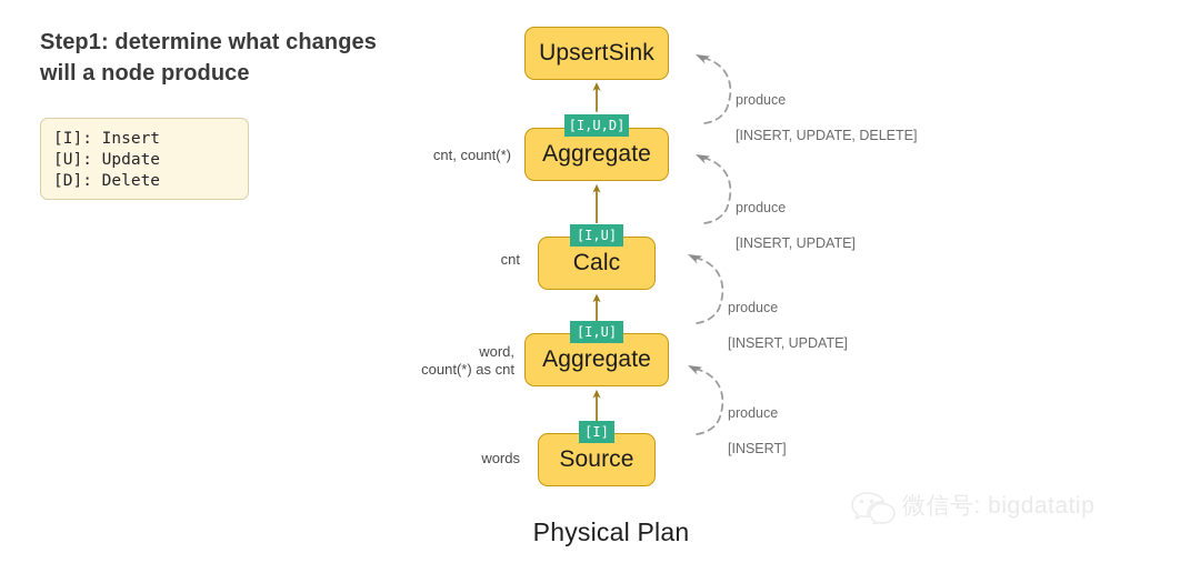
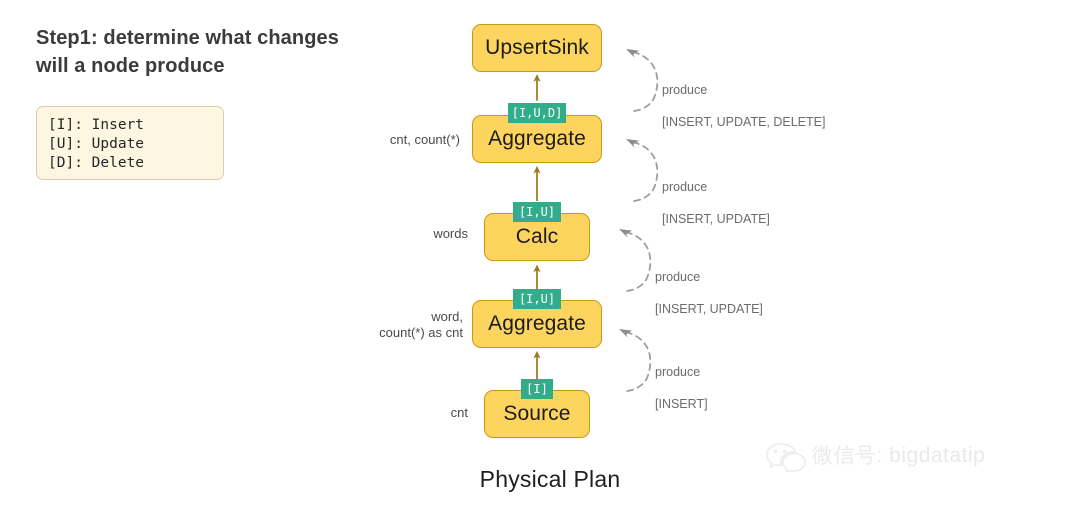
  Step1: determine what changes
  will a node produce
  [I]: Insert
  [U]: Update
  [D]: Delete
  UpsertSink
  Aggregate
  [I,U,D]
  cnt, count(*)
  Calc
  [I,U]
- cnt
+ words
  Aggregate
  [I,U]
  word,
  count(*) as cnt
  Source
  [I]
- words
+ cnt
  produce
  [INSERT, UPDATE, DELETE]
  produce
  [INSERT, UPDATE]
  produce
  [INSERT, UPDATE]
  produce
  [INSERT]
  Physical Plan
